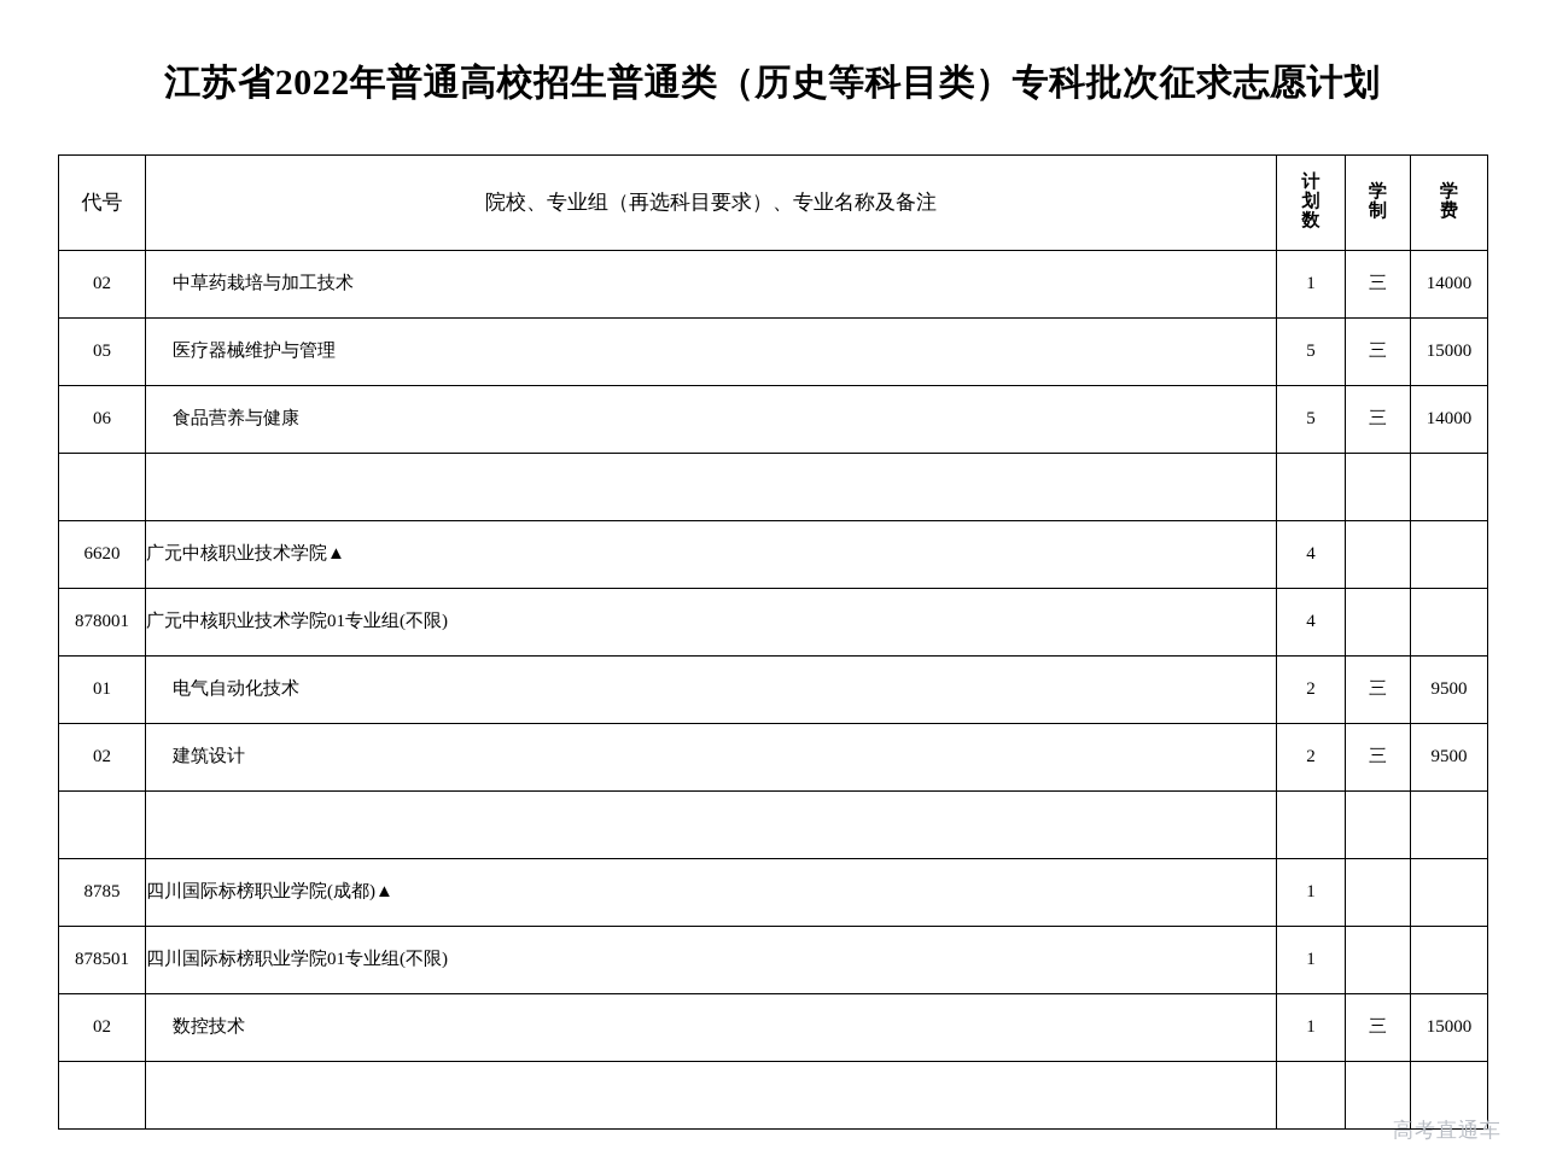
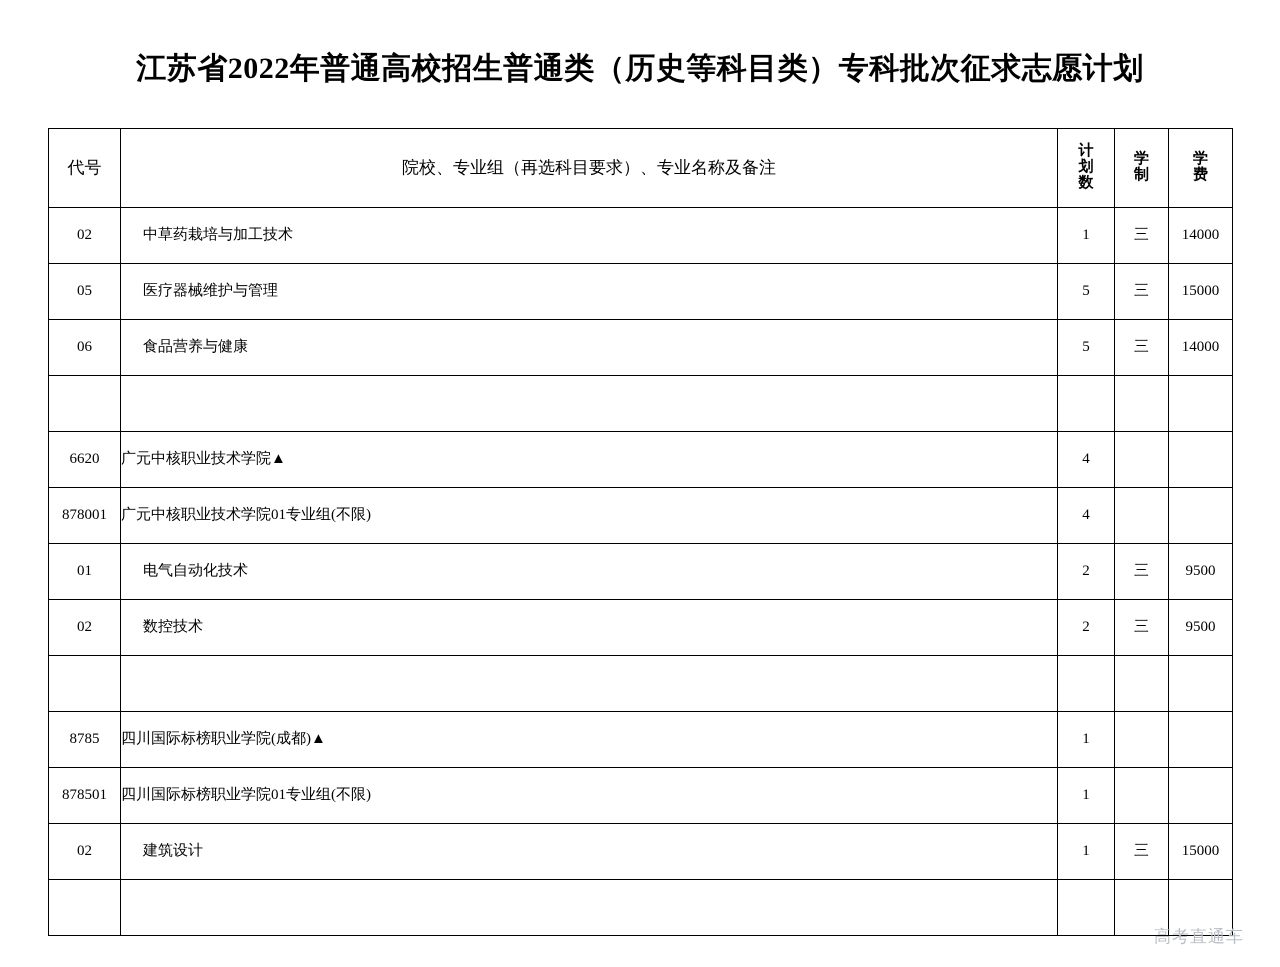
  江苏省2022年普通高校招生普通类（历史等科目类）专科批次征求志愿计划
  代号	院校、专业组（再选科目要求）、专业名称及备注	计 划 数	学 制	学 费
  02	中草药栽培与加工技术	1	三	14000
  05	医疗器械维护与管理	5	三	15000
  06	食品营养与健康	5	三	14000
  6620	广元中核职业技术学院▲	4
  878001	广元中核职业技术学院01专业组(不限)	4
  01	电气自动化技术	2	三	9500
- 02	建筑设计	2	三	9500
+ 02	数控技术	2	三	9500
  8785	四川国际标榜职业学院(成都)▲	1
  878501	四川国际标榜职业学院01专业组(不限)	1
- 02	数控技术	1	三	15000
+ 02	建筑设计	1	三	15000
  高考直通车
